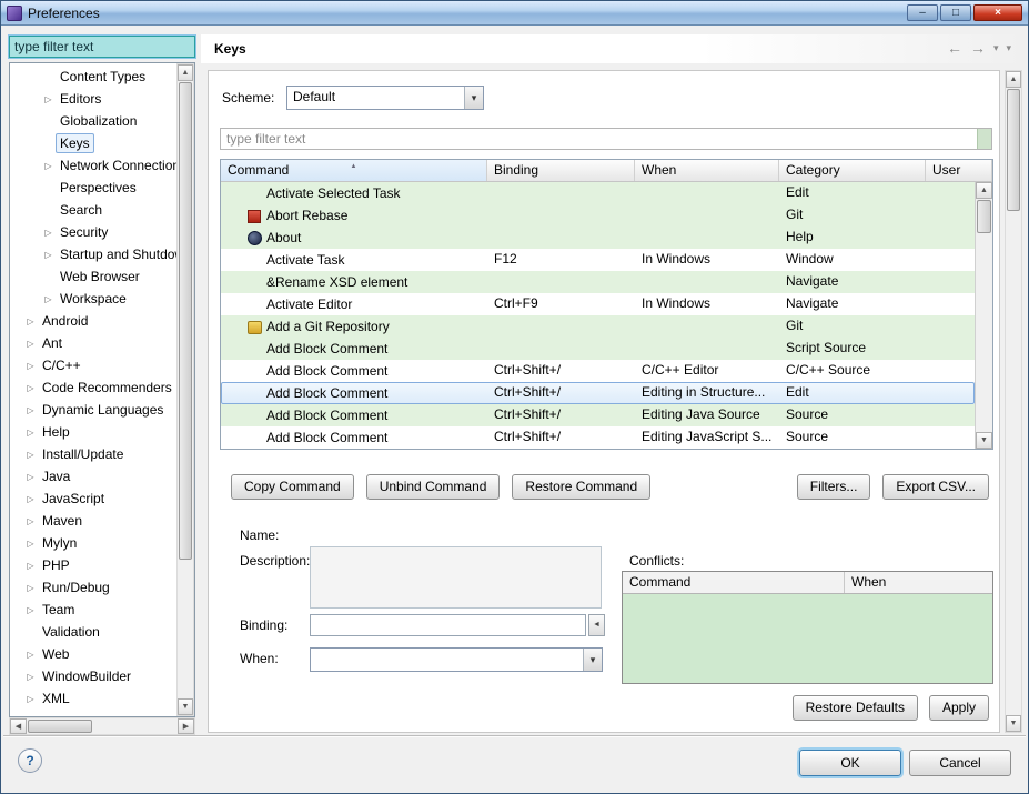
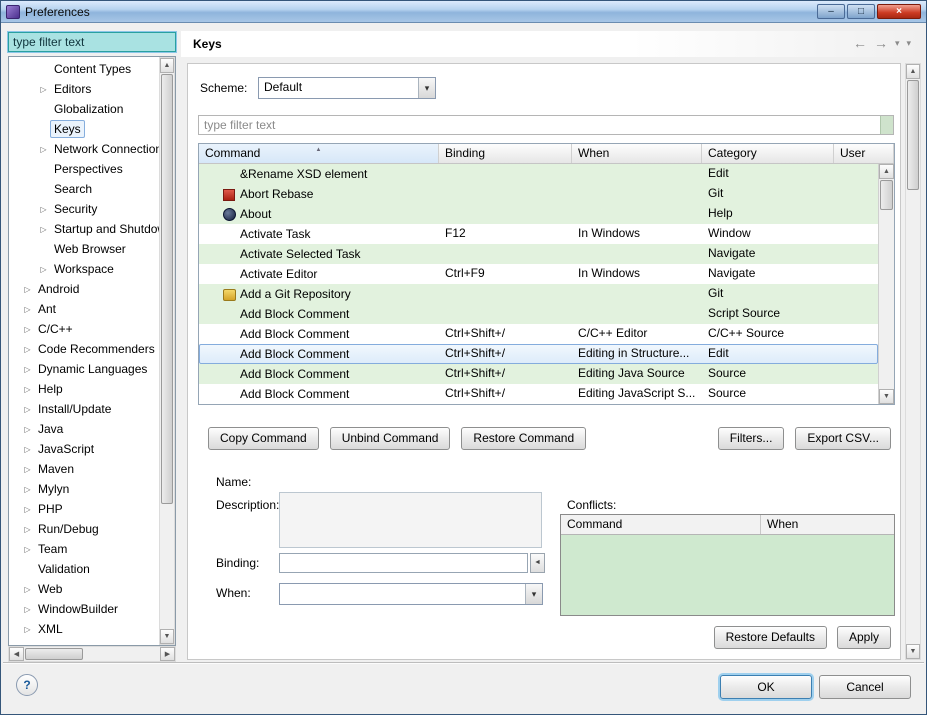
  Preferences
  –
  □
  ×
  type filter text
  Content Types
  ▷
  Editors
  Globalization
  Keys
  ▷
  Network Connectio
  Perspectives
  Search
  ▷
  Security
  ▷
  Startup and Shutdo
  Web Browser
  ▷
  Workspace
  ▷
  Android
  ▷
  Ant
  ▷
  C/C++
  ▷
  Code Recommenders
  ▷
  Dynamic Languages
  ▷
  Help
  ▷
  Install/Update
  ▷
  Java
  ▷
  JavaScript
  ▷
  Maven
  ▷
  Mylyn
  ▷
  PHP
  ▷
  Run/Debug
  ▷
  Team
  Validation
  ▷
  Web
  ▷
  WindowBuilder
  ▷
  XML
  Keys
  ←
  →
  ▾
  ▾
  Scheme:
  Default
  ▾
  type filter text
  Command
  Binding
  When
  Category
  User
- Activate Selected Task
+ &Rename XSD element
  Edit
  Abort Rebase
  Git
  About
  Help
  Activate Task
  F12
  In Windows
  Window
- &Rename XSD element
+ Activate Selected Task
  Navigate
  Activate Editor
  Ctrl+F9
  In Windows
  Navigate
  Add a Git Repository
  Git
  Add Block Comment
  Script Source
  Add Block Comment
  Ctrl+Shift+/
  C/C++ Editor
  C/C++ Source
  Add Block Comment
  Ctrl+Shift+/
  Editing in Structure...
  Edit
  Add Block Comment
  Ctrl+Shift+/
  Editing Java Source
  Source
  Add Block Comment
  Ctrl+Shift+/
  Editing JavaScript S...
  Source
  Copy Command
  Unbind Command
  Restore Command
  Filters...
  Export CSV...
  Name:
  Description:
  Conflicts:
  Command
  When
  Binding:
  When:
  ▾
  Restore Defaults
  Apply
  ?
  OK
  Cancel
